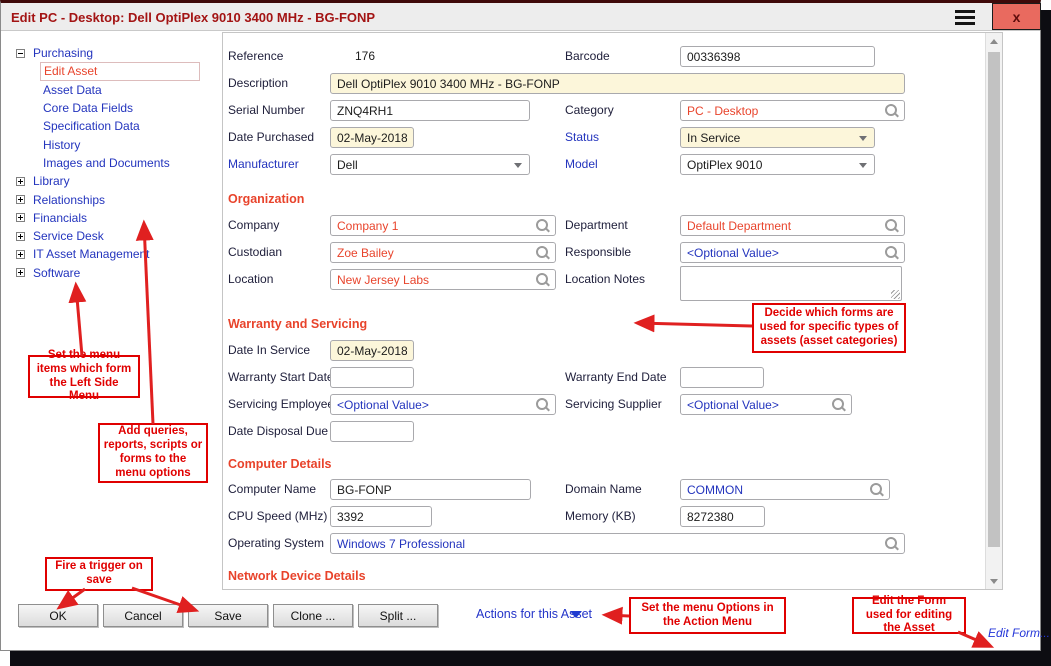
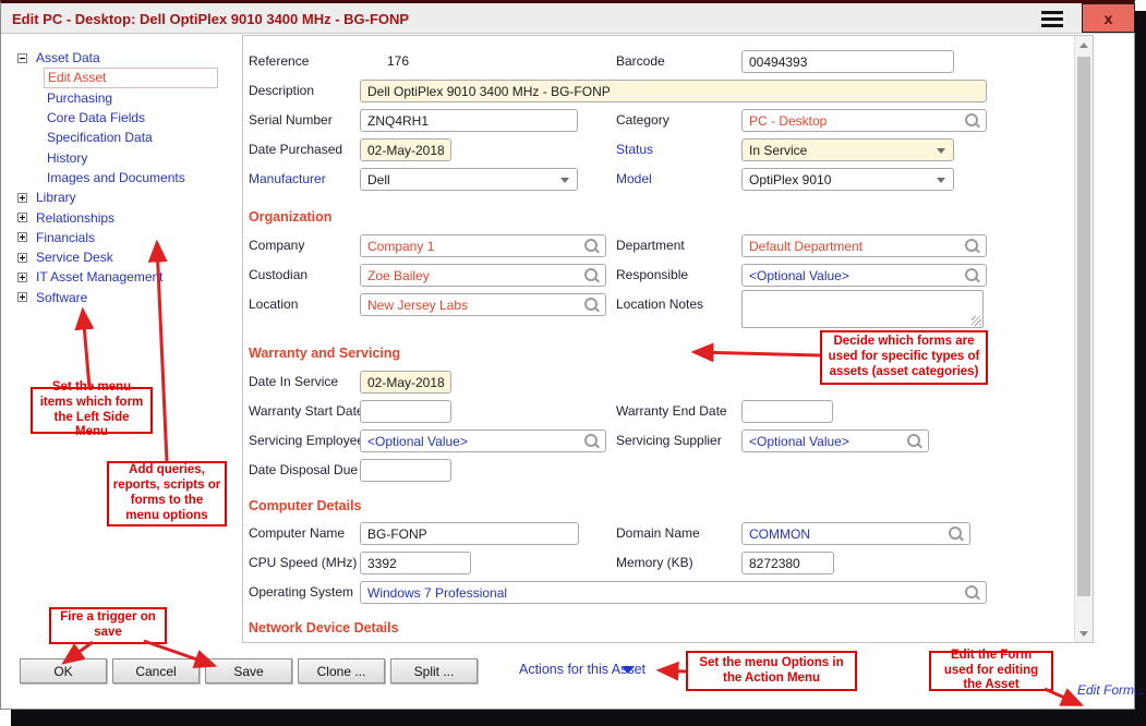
  Edit PC - Desktop: Dell OptiPlex 9010 3400 MHz - BG-FONP
  x
- Purchasing
+ Asset Data
  Edit Asset
- Asset Data
+ Purchasing
  Core Data Fields
  Specification Data
  History
  Images and Documents
  Library
  Relationships
  Financials
  Service Desk
  IT Asset Management
  Software
  Reference
  176
  Barcode
- 00336398
+ 00494393
  Description
  Dell OptiPlex 9010 3400 MHz - BG-FONP
  Serial Number
  ZNQ4RH1
  Category
  PC - Desktop
  Date Purchased
  02-May-2018
  Status
  In Service
  Manufacturer
  Dell
  Model
  OptiPlex 9010
  Organization
  Company
  Company 1
  Department
  Default Department
  Custodian
  Zoe Bailey
  Responsible
  <Optional Value>
  Location
  New Jersey Labs
  Location Notes
  Warranty and Servicing
  Date In Service
  02-May-2018
  Warranty Start Dat
  Warranty End Date
  Servicing Employe
  <Optional Value>
  Servicing Supplier
  <Optional Value>
  Date Disposal Due
  Computer Details
  Computer Name
  BG-FONP
  Domain Name
  COMMON
  CPU Speed (MHz)
  3392
  Memory (KB)
  8272380
  Operating System
  Windows 7 Professional
  Network Device Details
  OK
  Cancel
  Save
  Clone ...
  Split ...
  Actions for this Asset
  Edit Form...
  Set th menu items which form the Left Side Menu
  Add queries, reports, scripts or forms to the menu options
  Decide which forms are used for specific types of assets (asset categories)
  Fire a trigger on save
  Set the menu Options in the Action Menu
  Edit the Form used for editing the Asset
